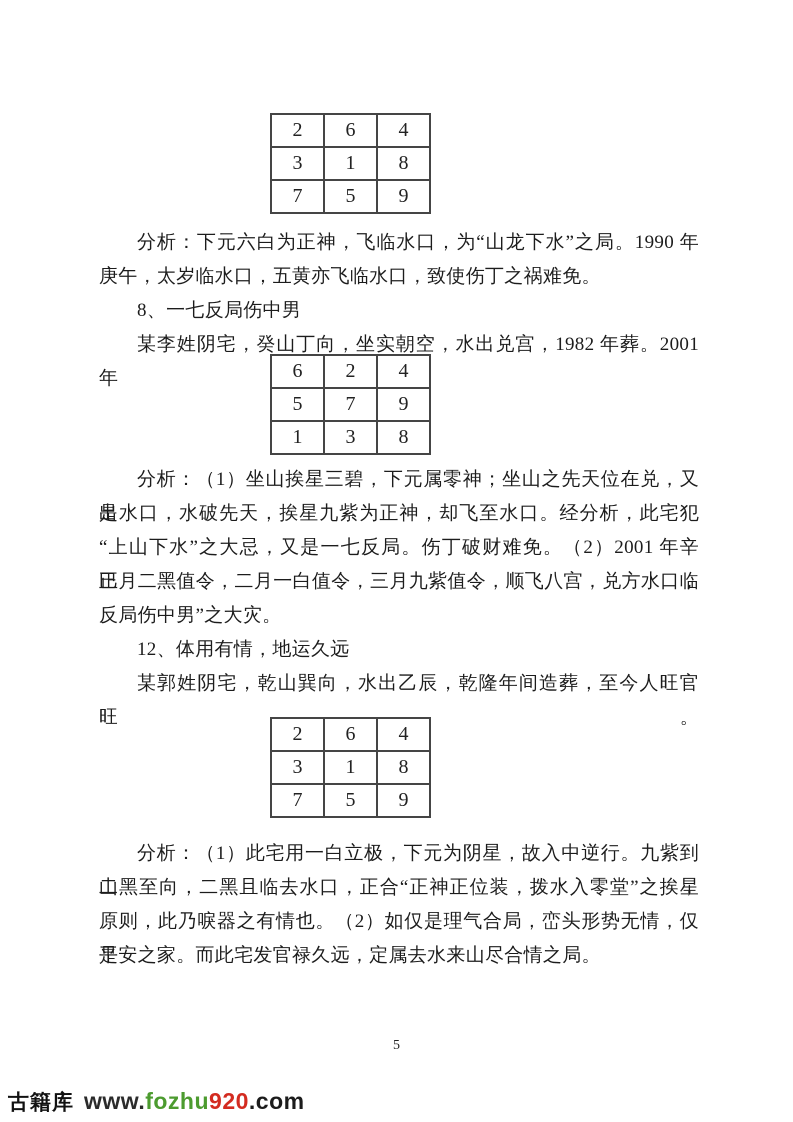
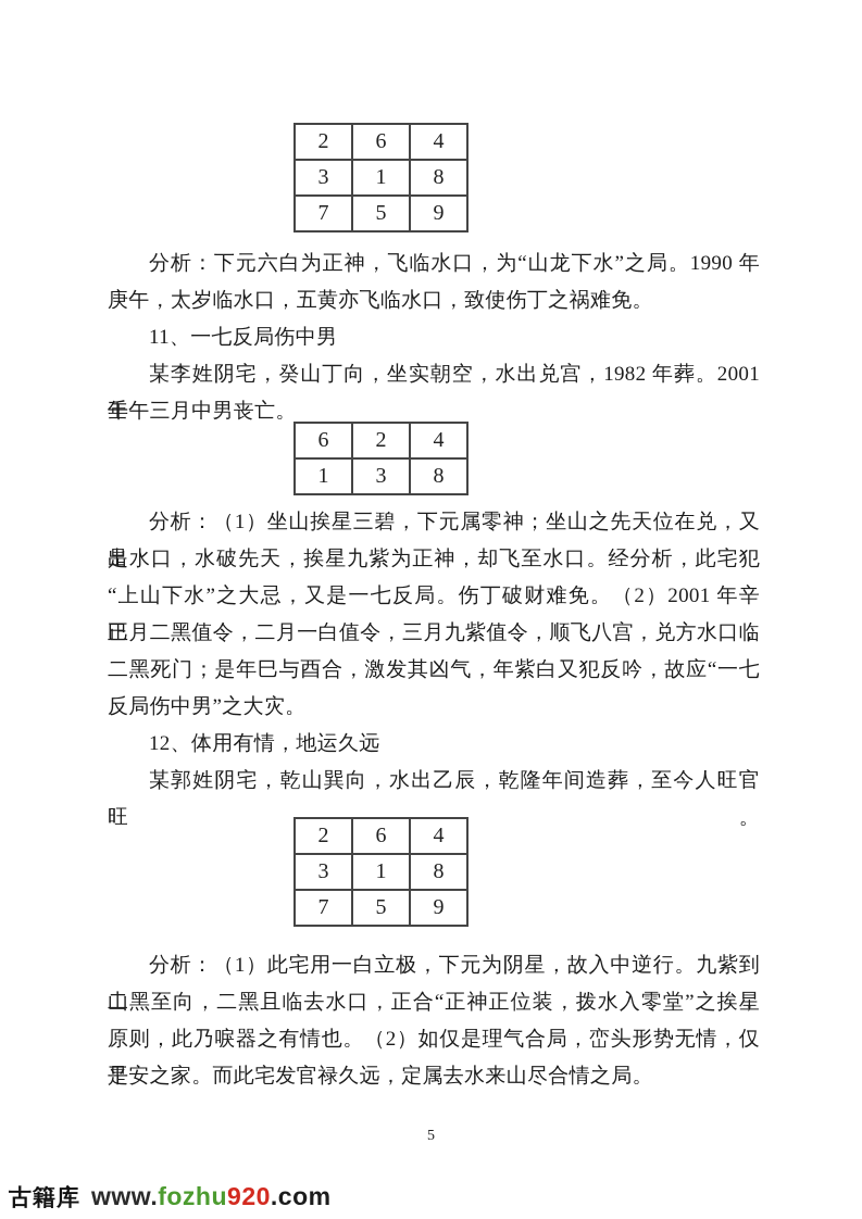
  2	6	4
  3	1	8
  7	5	9
  分析：下元六白为正神，飞临水口，为“山龙下水”之局。1990 年
  庚午，太岁临水口，五黄亦飞临水口，致使伤丁之祸难免。
- 8、一七反局伤中男
+ 11、一七反局伤中男
  某李姓阴宅，癸山丁向，坐实朝空，水出兑宫，1982 年葬。2001 年
+ 壬午三月中男丧亡。
  6	2	4
- 5	7	9
  1	3	8
  分析：（1）坐山挨星三碧，下元属零神；坐山之先天位在兑，又是
  出水口，水破先天，挨星九紫为正神，却飞至水口。经分析，此宅犯
  “上山下水”之大忌，又是一七反局。伤丁破财难免。（2）2001 年辛巳，
  正月二黑值令，二月一白值令，三月九紫值令，顺飞八宫，兑方水口临
+ 二黑死门；是年巳与酉合，激发其凶气，年紫白又犯反吟，故应“一七
  反局伤中男”之大灾。
  12、体用有情，地运久远
  某郭姓阴宅，乾山巽向，水出乙辰，乾隆年间造葬，至今人旺官旺。
  2	6	4
  3	1	8
  7	5	9
  分析：（1）此宅用一白立极，下元为阴星，故入中逆行。九紫到山，
  二黑至向，二黑且临去水口，正合“正神正位装，拨水入零堂”之挨星
  原则，此乃唳器之有情也。（2）如仅是理气合局，峦头形势无情，仅是
  平安之家。而此宅发官禄久远，定属去水来山尽合情之局。
  5
  古籍库
  www.fozhu920.com
